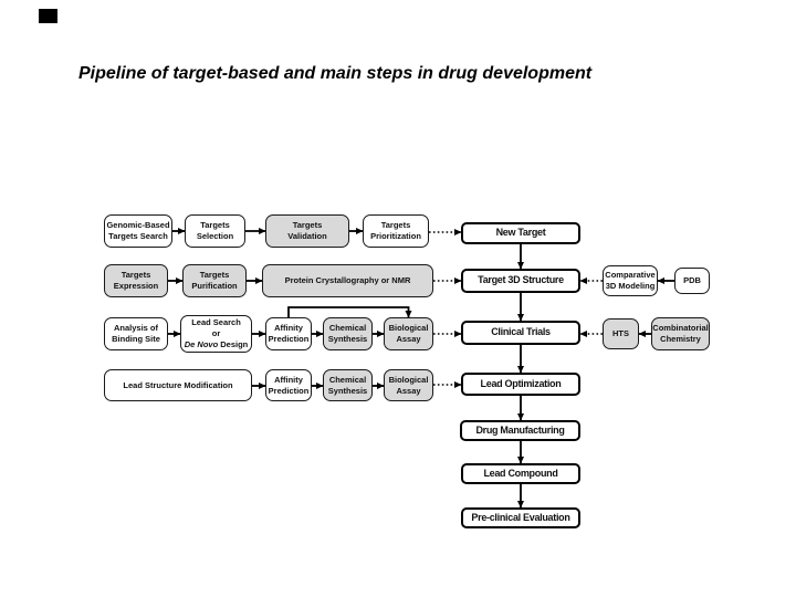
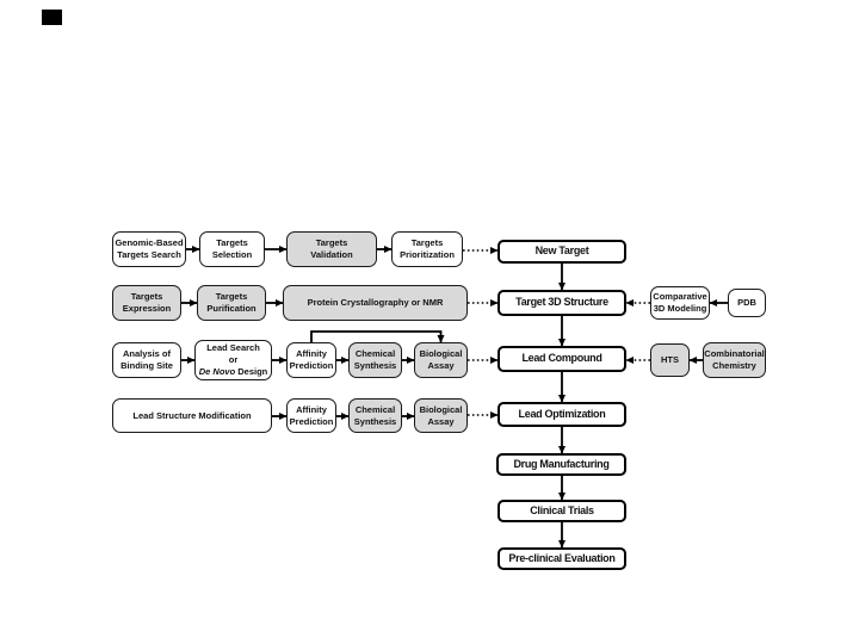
- Pipeline of target-based and main steps in drug development
  Genomic-Based
  Targets Search
  Targets
  Selection
  Targets
  Validation
  Targets
  Prioritization
  New Target
  Targets
  Expression
  Targets
  Purification
  Protein Crystallography or NMR
  Target 3D Structure
  Comparative
  3D Modeling
  PDB
  Analysis of
  Binding Site
  Lead Search
  or
  De Novo Design
  Affinity
  Prediction
  Chemical
  Synthesis
  Biological
  Assay
- Clinical Trials
+ Lead Compound
  HTS
  Combinatorial
  Chemistry
  Lead Structure Modification
  Affinity
  Prediction
  Chemical
  Synthesis
  Biological
  Assay
  Lead Optimization
  Drug Manufacturing
- Lead Compound
+ Clinical Trials
  Pre-clinical Evaluation
